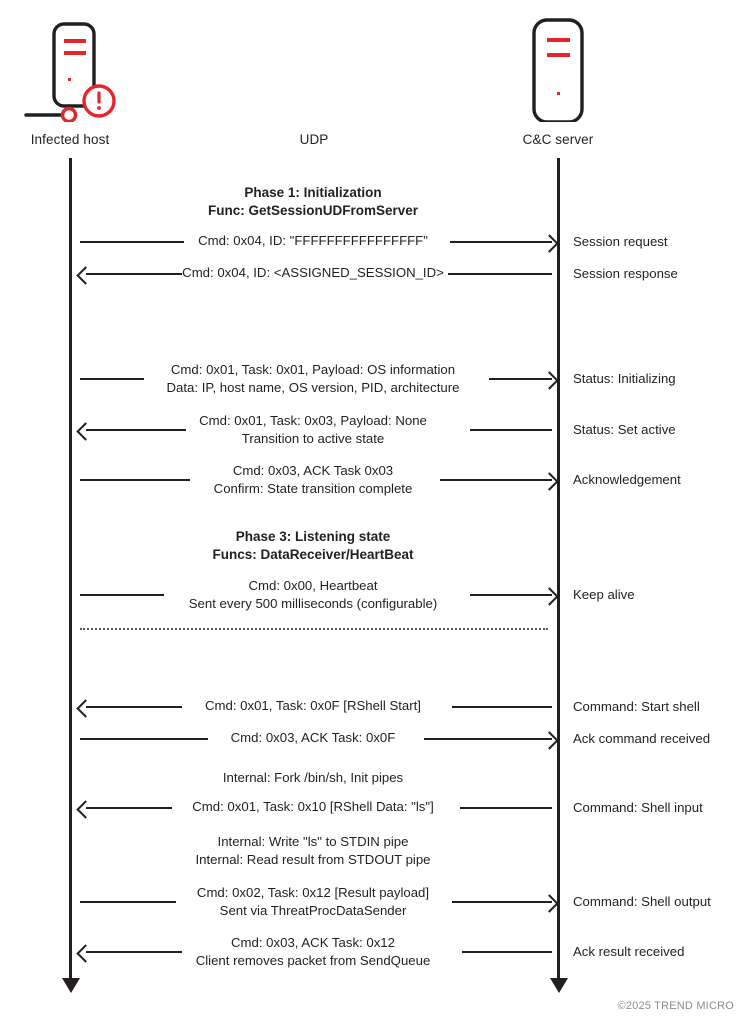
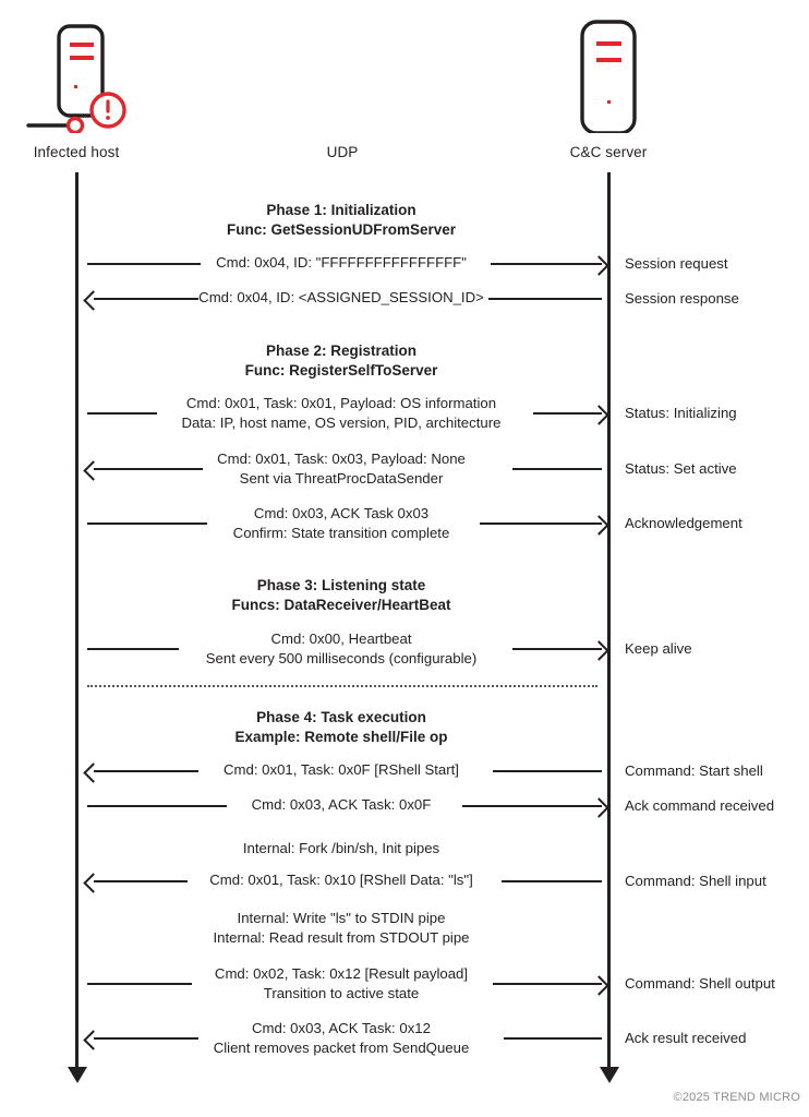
  Infected host
  UDP
  C&C server
  Phase 1: Initialization
  Func: GetSessionUDFromServer
  Cmd: 0x04, ID: "FFFFFFFFFFFFFFFF"
  Session request
  Cmd: 0x04, ID: <ASSIGNED_SESSION_ID>
  Session response
+ Phase 2: Registration
+ Func: RegisterSelfToServer
  Cmd: 0x01, Task: 0x01, Payload: OS information
  Data: IP, host name, OS version, PID, architecture
  Status: Initializing
  Cmd: 0x01, Task: 0x03, Payload: None
- Transition to active state
+ Sent via ThreatProcDataSender
  Status: Set active
  Cmd: 0x03, ACK Task 0x03
  Confirm: State transition complete
  Acknowledgement
  Phase 3: Listening state
  Funcs: DataReceiver/HeartBeat
  Cmd: 0x00, Heartbeat
  Sent every 500 milliseconds (configurable)
  Keep alive
+ Phase 4: Task execution
+ Example: Remote shell/File op
  Cmd: 0x01, Task: 0x0F [RShell Start]
  Command: Start shell
  Cmd: 0x03, ACK Task: 0x0F
  Ack command received
  Internal: Fork /bin/sh, Init pipes
  Cmd: 0x01, Task: 0x10 [RShell Data: "ls"]
  Command: Shell input
  Internal: Write "ls" to STDIN pipe
  Internal: Read result from STDOUT pipe
  Cmd: 0x02, Task: 0x12 [Result payload]
- Sent via ThreatProcDataSender
+ Transition to active state
  Command: Shell output
  Cmd: 0x03, ACK Task: 0x12
  Client removes packet from SendQueue
  Ack result received
  ©2025 TREND MICRO
